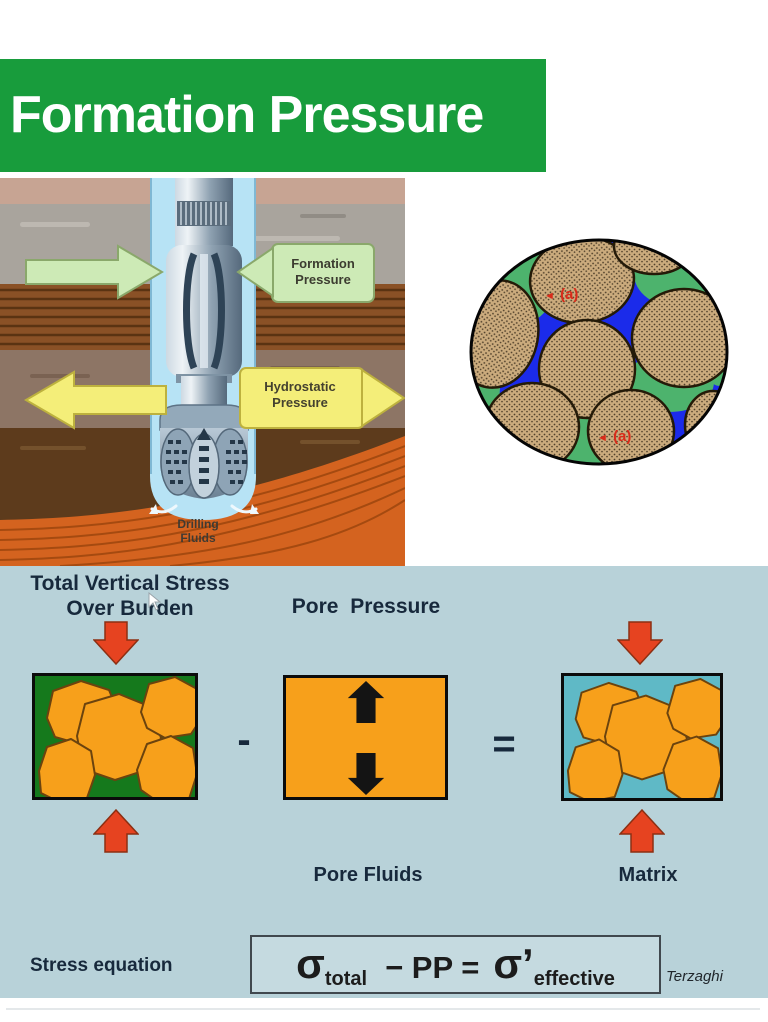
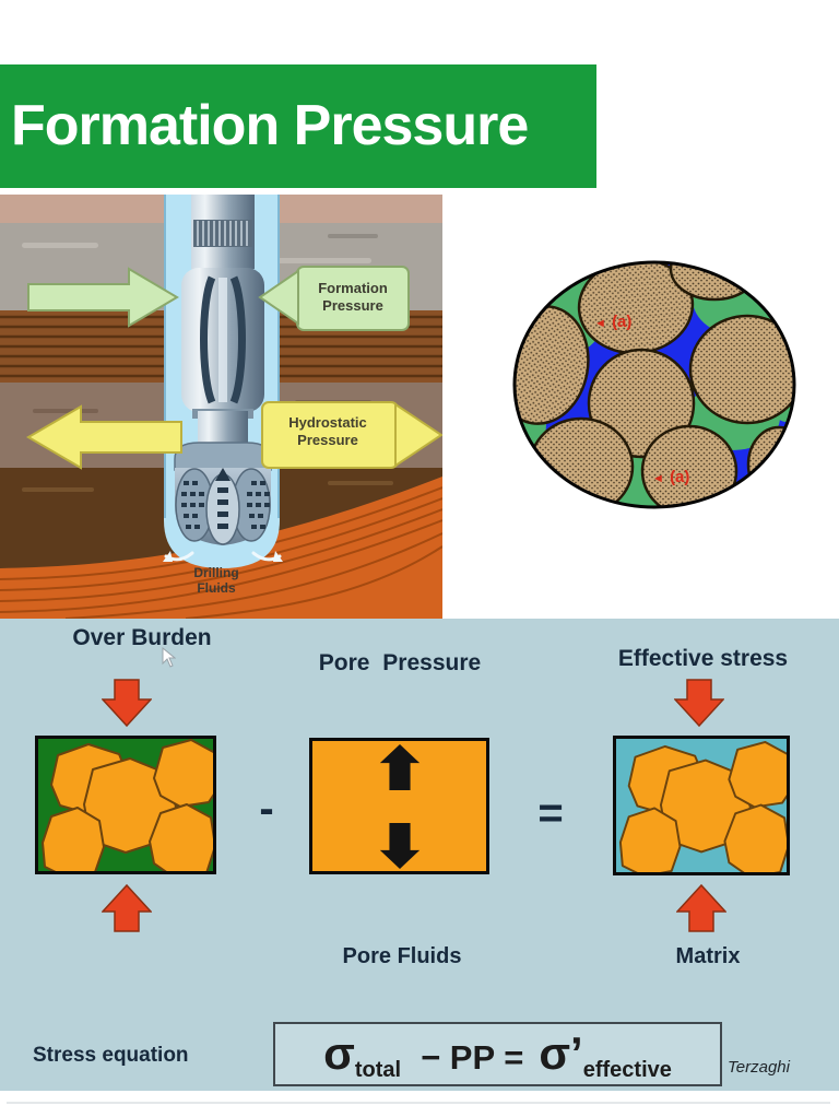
  Formation Pressure
  Formation
  Pressure
  Hydrostatic
  Pressure
  Drilling
  Fluids
  ◄ (a)
  ◄ (a)
- Total Vertical Stress
  Over Burden
  Pore Pressure
+ Effective stress
  -
  =
  Pore Fluids
  Matrix
  Stress equation
  σ
  total
  − PP =
  σ’
  effective
  Terzaghi
